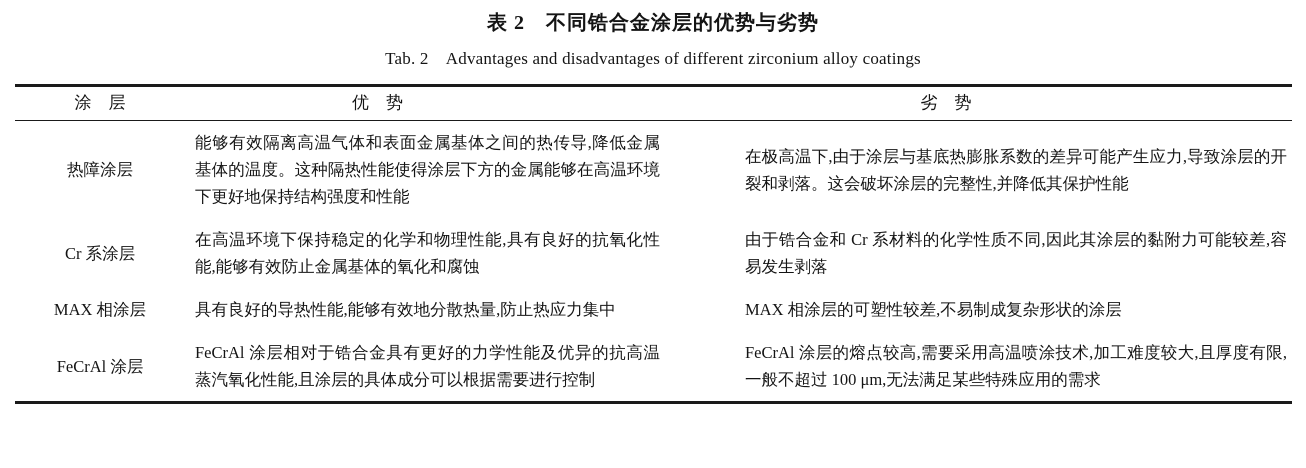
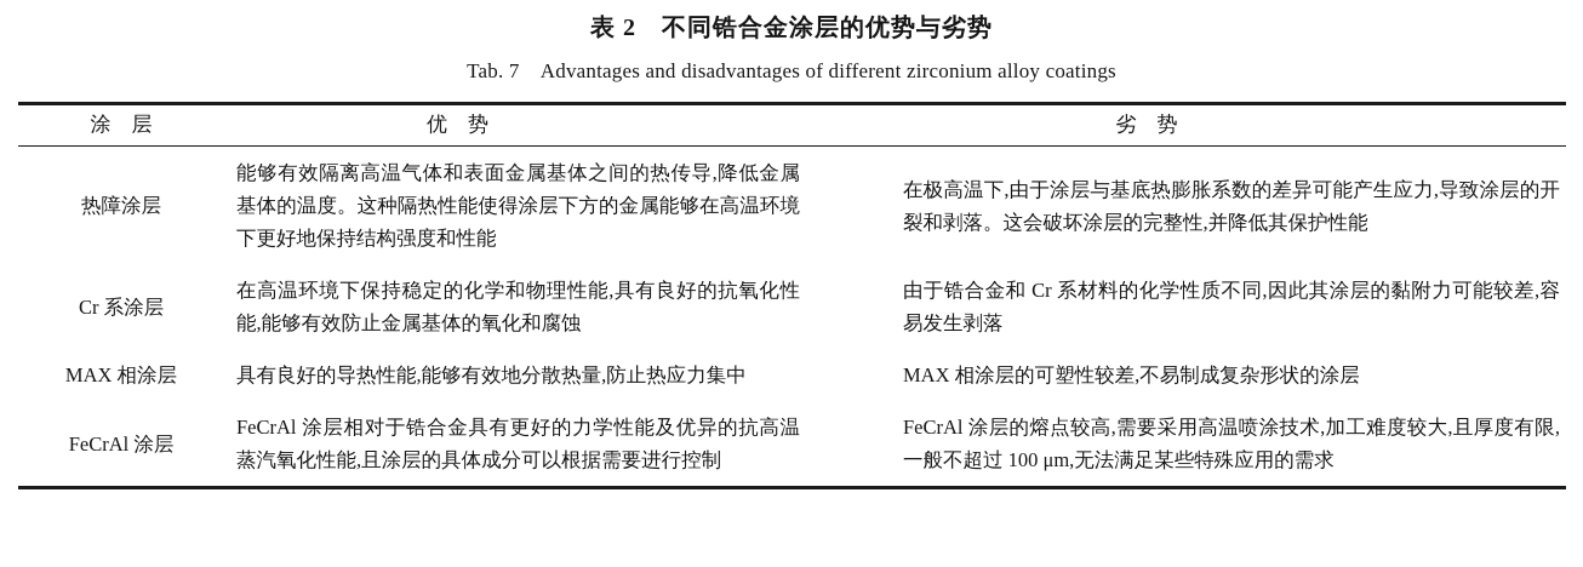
  表 2 不同锆合金涂层的优势与劣势
- Tab. 2 Advantages and disadvantages of different zirconium alloy coatings
+ Tab. 7 Advantages and disadvantages of different zirconium alloy coatings
  涂 层	优 势	劣 势
  热障涂层	能够有效隔离高温气体和表面金属基体之间的热传导,降低金属基体的温度。这种隔热性能使得涂层下方的金属能够在高温环境下更好地保持结构强度和性能	在极高温下,由于涂层与基底热膨胀系数的差异可能产生应力,导致涂层的开裂和剥落。这会破坏涂层的完整性,并降低其保护性能
  Cr 系涂层	在高温环境下保持稳定的化学和物理性能,具有良好的抗氧化性能,能够有效防止金属基体的氧化和腐蚀	由于锆合金和 Cr 系材料的化学性质不同,因此其涂层的黏附力可能较差,容易发生剥落
  MAX 相涂层	具有良好的导热性能,能够有效地分散热量,防止热应力集中	MAX 相涂层的可塑性较差,不易制成复杂形状的涂层
  FeCrAl 涂层	FeCrAl 涂层相对于锆合金具有更好的力学性能及优异的抗高温蒸汽氧化性能,且涂层的具体成分可以根据需要进行控制	FeCrAl 涂层的熔点较高,需要采用高温喷涂技术,加工难度较大,且厚度有限,一般不超过 100 μm,无法满足某些特殊应用的需求
